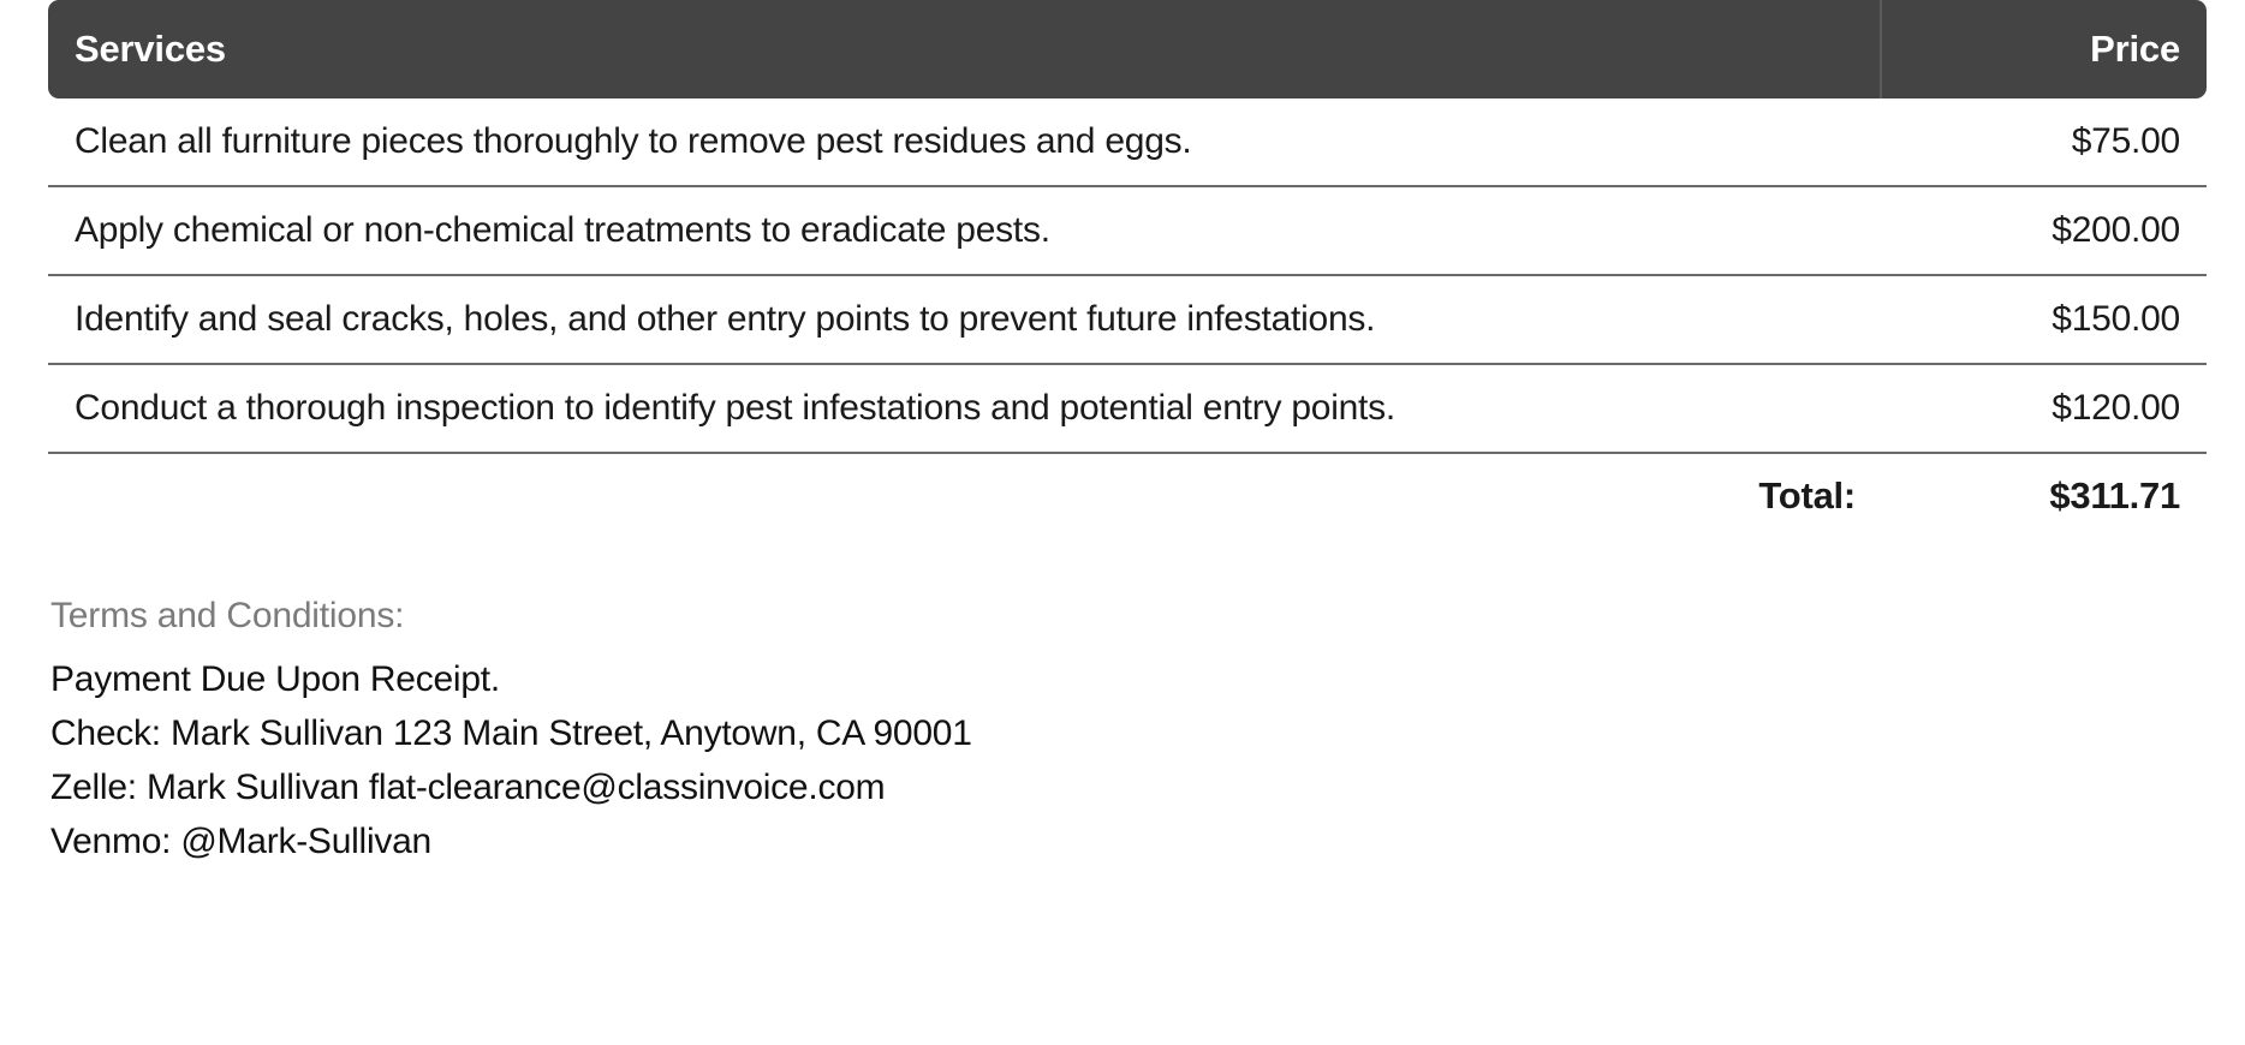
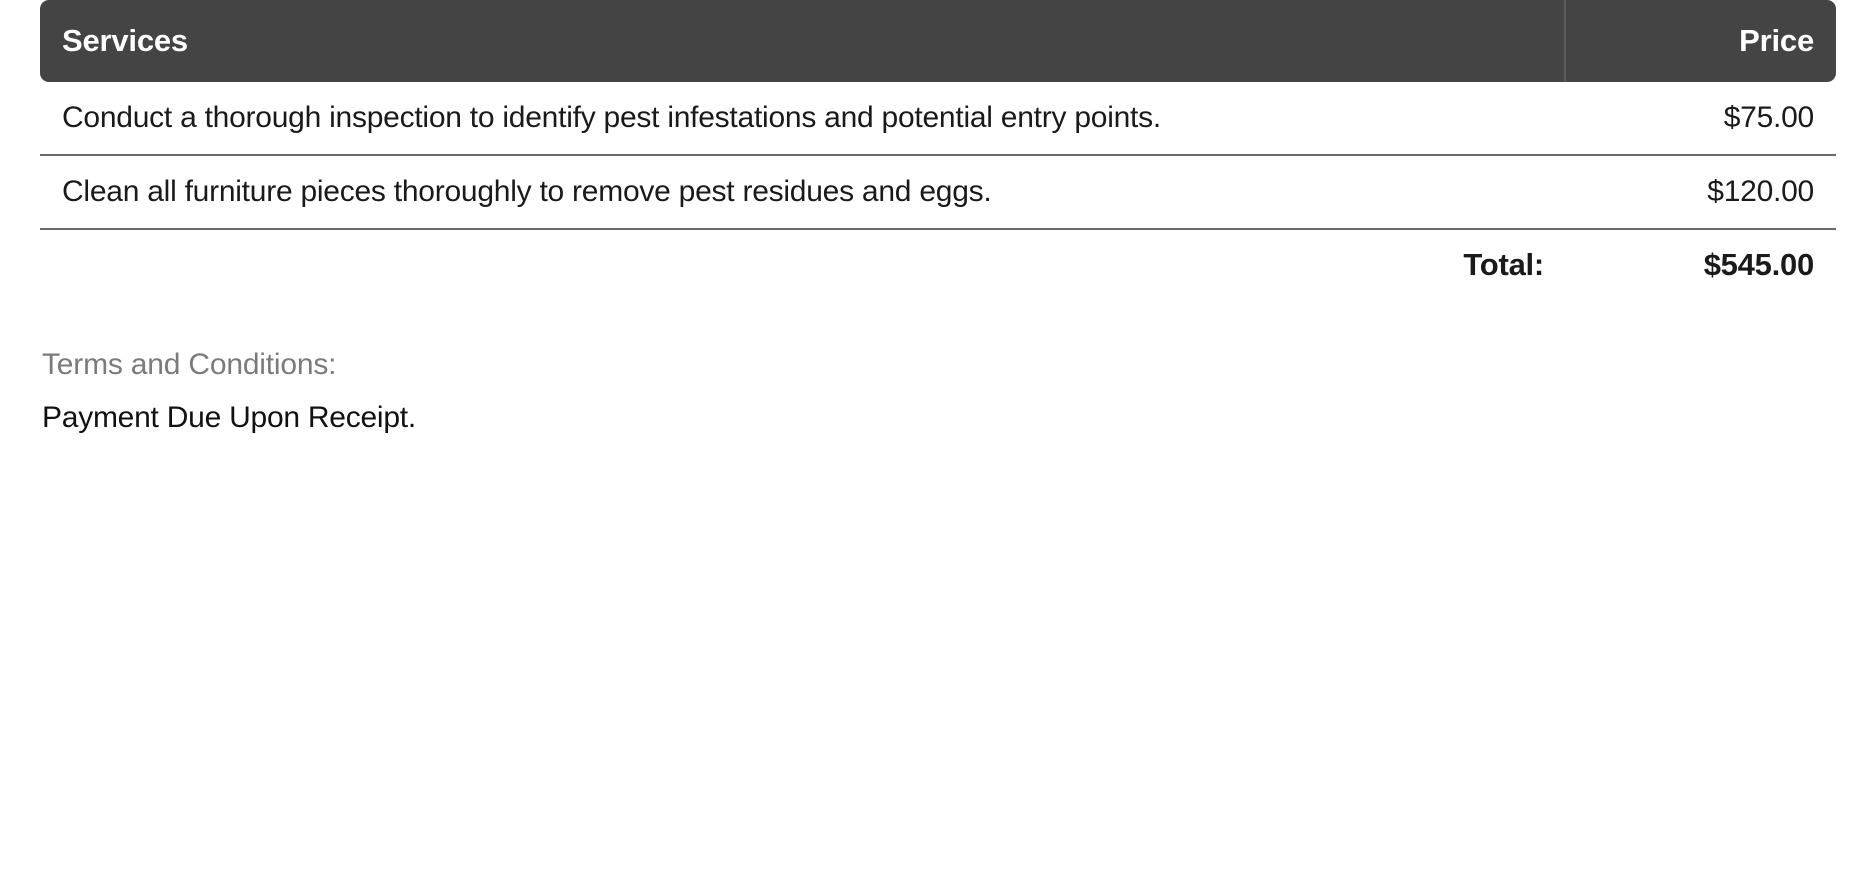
  Services	Price
- Clean all furniture pieces thoroughly to remove pest residues and eggs.	$75.00
+ Conduct a thorough inspection to identify pest infestations and potential entry points.	$75.00
- Apply chemical or non-chemical treatments to eradicate pests.	$200.00
- Identify and seal cracks, holes, and other entry points to prevent future infestations.	$150.00
- Conduct a thorough inspection to identify pest infestations and potential entry points.	$120.00
+ Clean all furniture pieces thoroughly to remove pest residues and eggs.	$120.00
- Total:	$311.71
+ Total:	$545.00
  Terms and Conditions:
  Payment Due Upon Receipt.
- Check: Mark Sullivan 123 Main Street, Anytown, CA 90001
- Zelle: Mark Sullivan flat-clearance@classinvoice.com
- Venmo: @Mark-Sullivan
